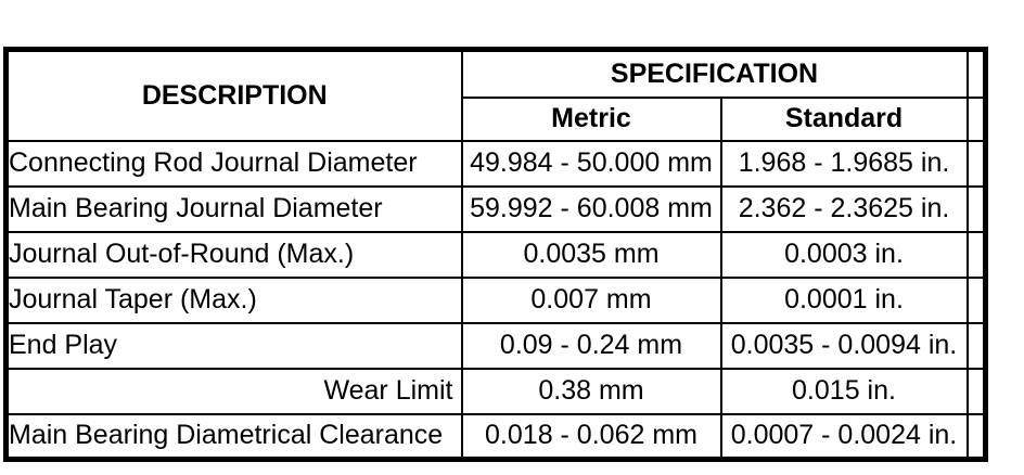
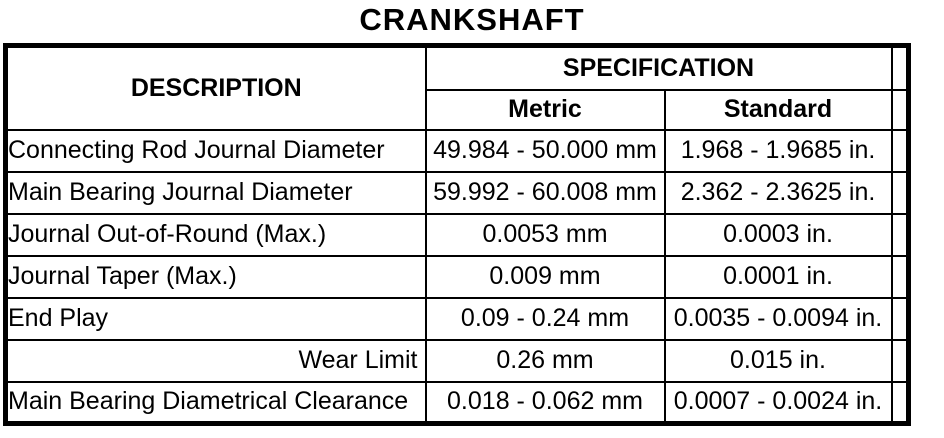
+ CRANKSHAFT
  DESCRIPTION	SPECIFICATION
  Metric	Standard
  Connecting Rod Journal Diameter	49.984 - 50.000 mm	1.968 - 1.9685 in.
  Main Bearing Journal Diameter	59.992 - 60.008 mm	2.362 - 2.3625 in.
- Journal Out-of-Round (Max.)	0.0035 mm	0.0003 in.
+ Journal Out-of-Round (Max.)	0.0053 mm	0.0003 in.
- Journal Taper (Max.)	0.007 mm	0.0001 in.
+ Journal Taper (Max.)	0.009 mm	0.0001 in.
  End Play	0.09 - 0.24 mm	0.0035 - 0.0094 in.
- Wear Limit	0.38 mm	0.015 in.
+ Wear Limit	0.26 mm	0.015 in.
  Main Bearing Diametrical Clearance	0.018 - 0.062 mm	0.0007 - 0.0024 in.
